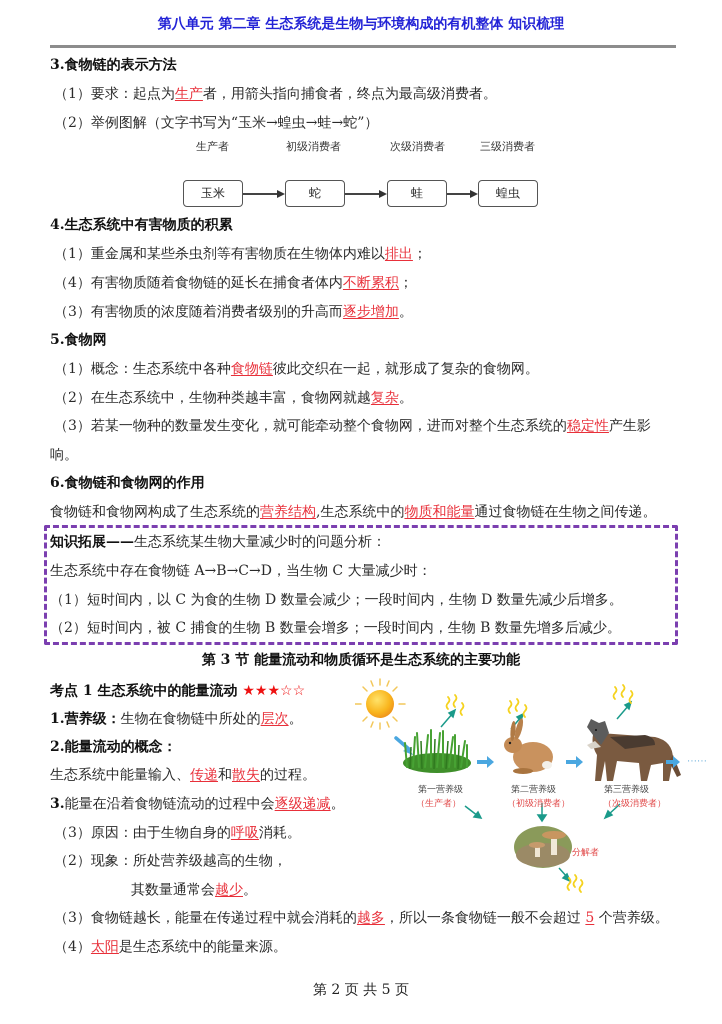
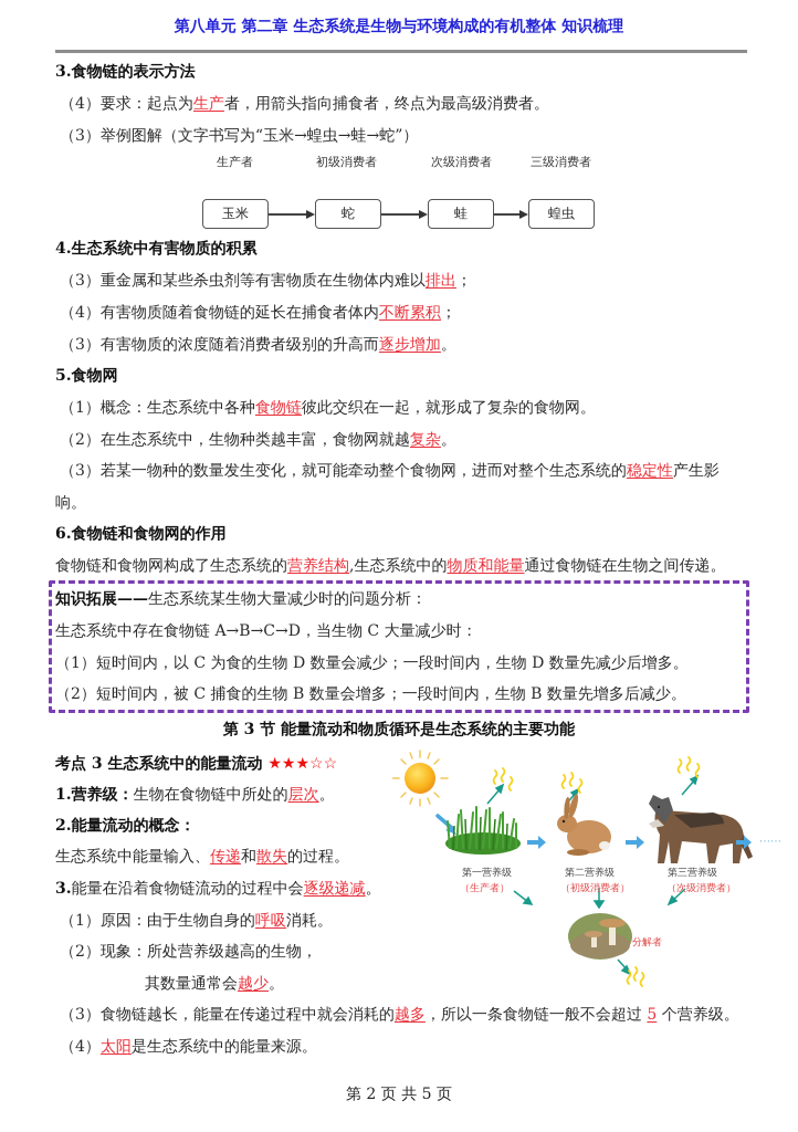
  第八单元 第二章 生态系统是生物与环境构成的有机整体 知识梳理
  3.食物链的表示方法
- （1）要求：起点为生产者，用箭头指向捕食者，终点为最高级消费者。
+ （4）要求：起点为生产者，用箭头指向捕食者，终点为最高级消费者。
- （2）举例图解（文字书写为“玉米→蝗虫→蛙→蛇”）
+ （3）举例图解（文字书写为“玉米→蝗虫→蛙→蛇”）
  生产者
  初级消费者
  次级消费者
  三级消费者
  玉米
  蛇
  蛙
  蝗虫
  4.生态系统中有害物质的积累
- （1）重金属和某些杀虫剂等有害物质在生物体内难以排出；
+ （3）重金属和某些杀虫剂等有害物质在生物体内难以排出；
  （4）有害物质随着食物链的延长在捕食者体内不断累积；
  （3）有害物质的浓度随着消费者级别的升高而逐步增加。
  5.食物网
  （1）概念：生态系统中各种食物链彼此交织在一起，就形成了复杂的食物网。
  （2）在生态系统中，生物种类越丰富，食物网就越复杂。
  （3）若某一物种的数量发生变化，就可能牵动整个食物网，进而对整个生态系统的稳定性产生影
  响。
  6.食物链和食物网的作用
  食物链和食物网构成了生态系统的营养结构,生态系统中的物质和能量通过食物链在生物之间传递。
  知识拓展——生态系统某生物大量减少时的问题分析：
  生态系统中存在食物链 A→B→C→D，当生物 C 大量减少时：
  （1）短时间内，以 C 为食的生物 D 数量会减少；一段时间内，生物 D 数量先减少后增多。
  （2）短时间内，被 C 捕食的生物 B 数量会增多；一段时间内，生物 B 数量先增多后减少。
  第 3 节 能量流动和物质循环是生态系统的主要功能
- 考点 1 生态系统中的能量流动 ★★★☆☆
+ 考点 3 生态系统中的能量流动 ★★★☆☆
  1.营养级：生物在食物链中所处的层次。
  2.能量流动的概念：
  生态系统中能量输入、传递和散失的过程。
  3.能量在沿着食物链流动的过程中会逐级递减。
- （3）原因：由于生物自身的呼吸消耗。
+ （1）原因：由于生物自身的呼吸消耗。
  （2）现象：所处营养级越高的生物，
  其数量通常会越少。
  （3）食物链越长，能量在传递过程中就会消耗的越多，所以一条食物链一般不会超过 5 个营养级。
  （4）太阳是生态系统中的能量来源。
  ⋯⋯
  第一营养级
  （生产者）
  第二营养级
  （初级消费者）
  第三营养级
  （次级消费者）
  分解者
  第 2 页 共 5 页
